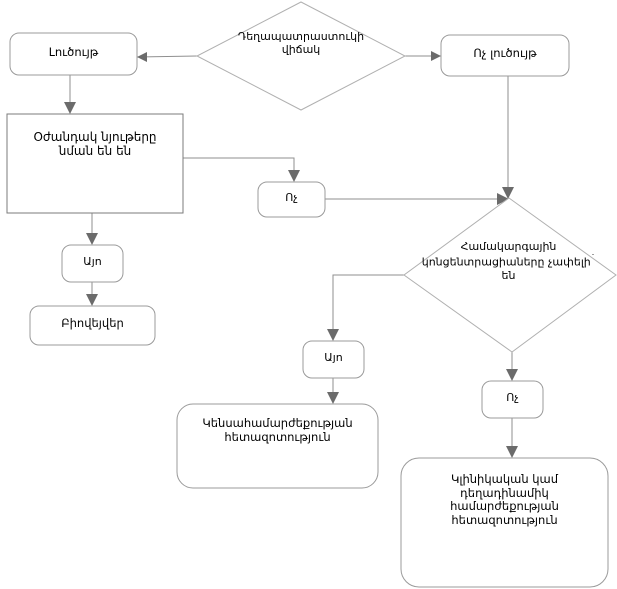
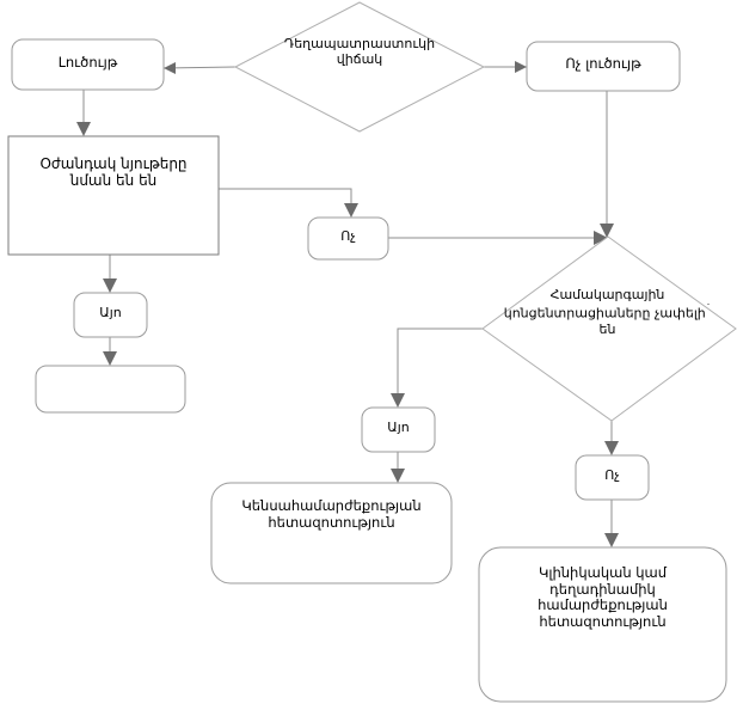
  Դեղապատրաստուկի
  վիճակ
  Լուծույթ
  Ոչ լուծույթ
  Օժանդակ նյութերը
  նման են են
  Այո
  Ոչ
- Բիովեյվեր
  Համակարգային
  կոնցենտրացիաները չափելի˙
  են
  Այո
  Ոչ
  Կենսահամարժեքության
  հետազոտություն
  Կլինիկական կամ
  դեղադինամիկ
  համարժեքության
  հետազոտություն
